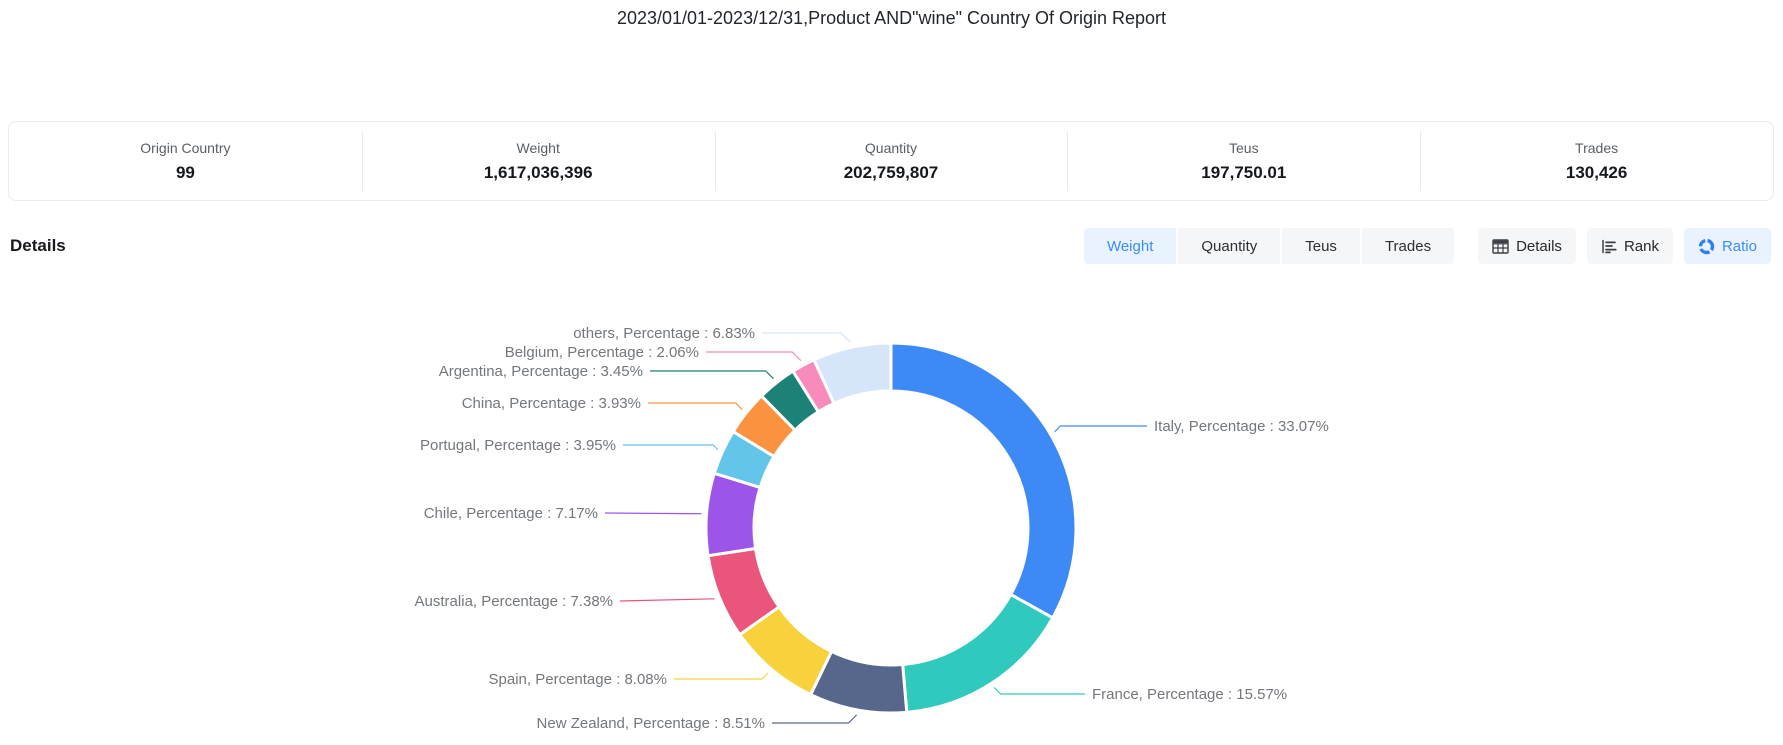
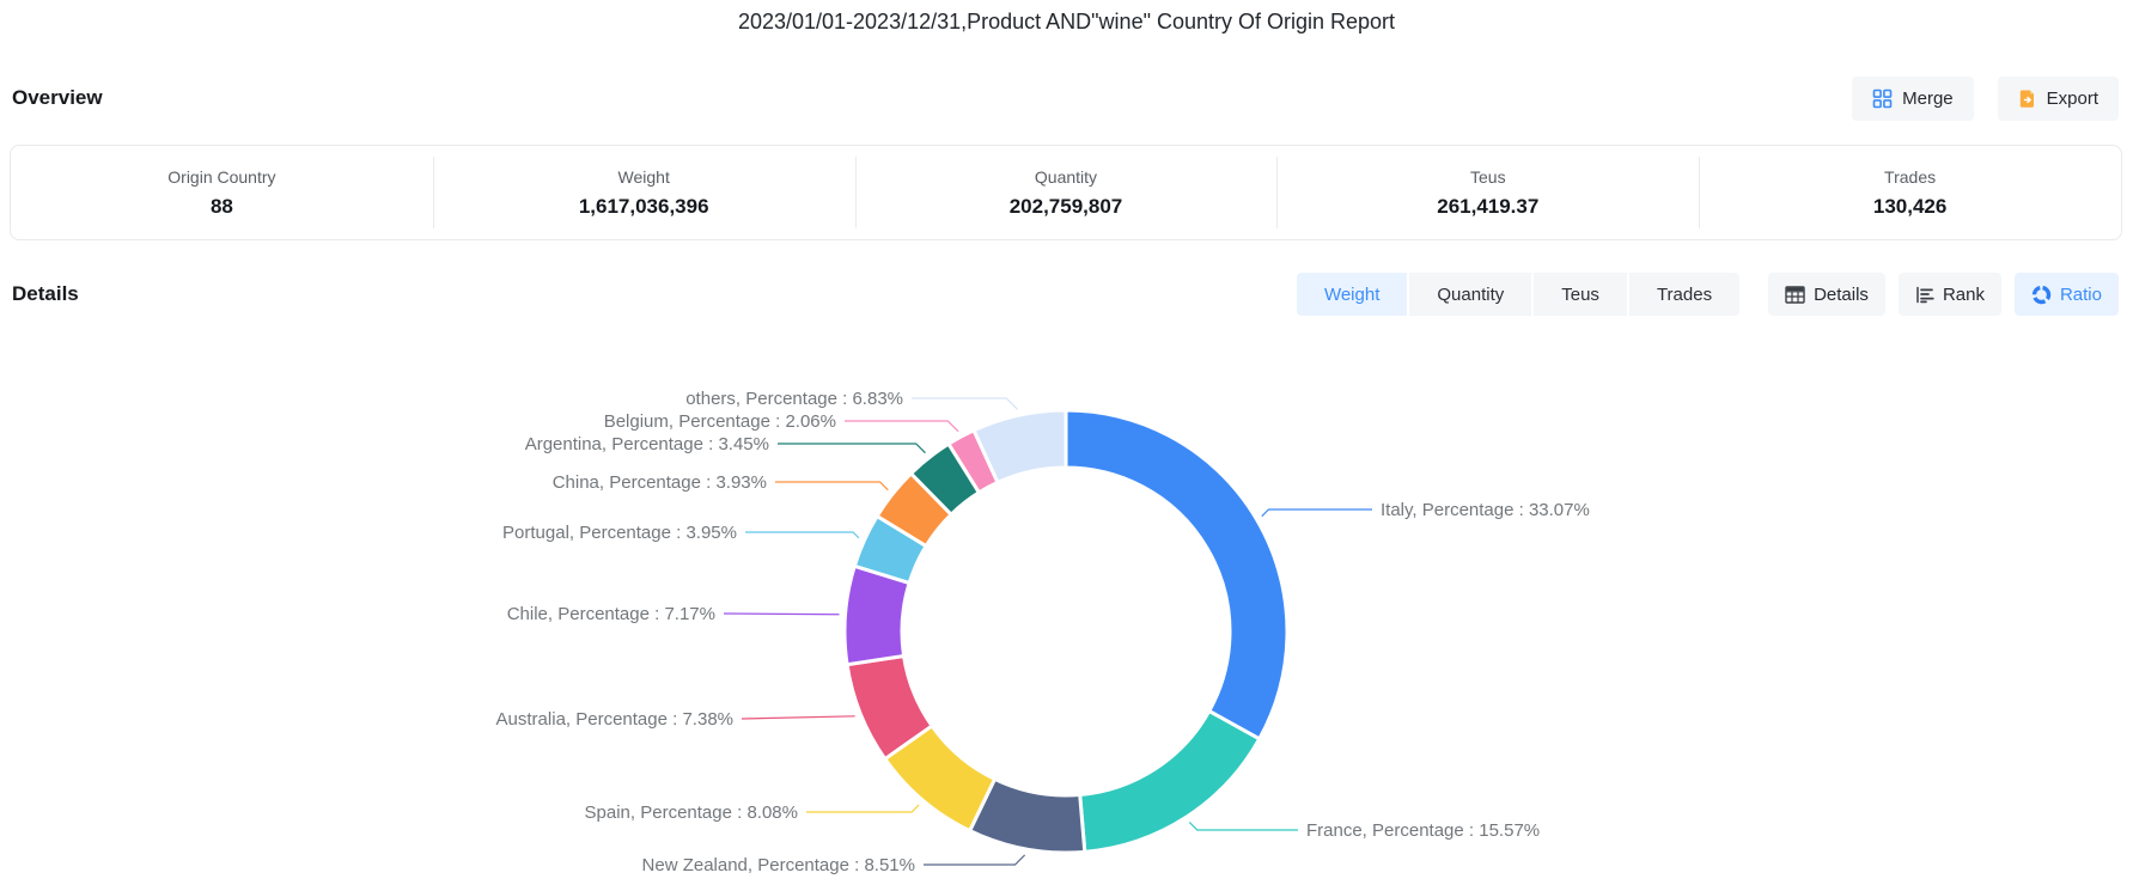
  2023/01/01-2023/12/31,Product AND"wine" Country Of Origin Report
+ Overview
+ Merge
+ Export
  Origin Country
- 99
+ 88
  Weight
  1,617,036,396
  Quantity
  202,759,807
  Teus
- 197,750.01
+ 261,419.37
  Trades
  130,426
  Details
  Weight
  Quantity
  Teus
  Trades
  Details
  Rank
  Ratio
  Italy, Percentage : 33.07%
  France, Percentage : 15.57%
  New Zealand, Percentage : 8.51%
  Spain, Percentage : 8.08%
  Australia, Percentage : 7.38%
  Chile, Percentage : 7.17%
  Portugal, Percentage : 3.95%
  China, Percentage : 3.93%
  Argentina, Percentage : 3.45%
  Belgium, Percentage : 2.06%
  others, Percentage : 6.83%
